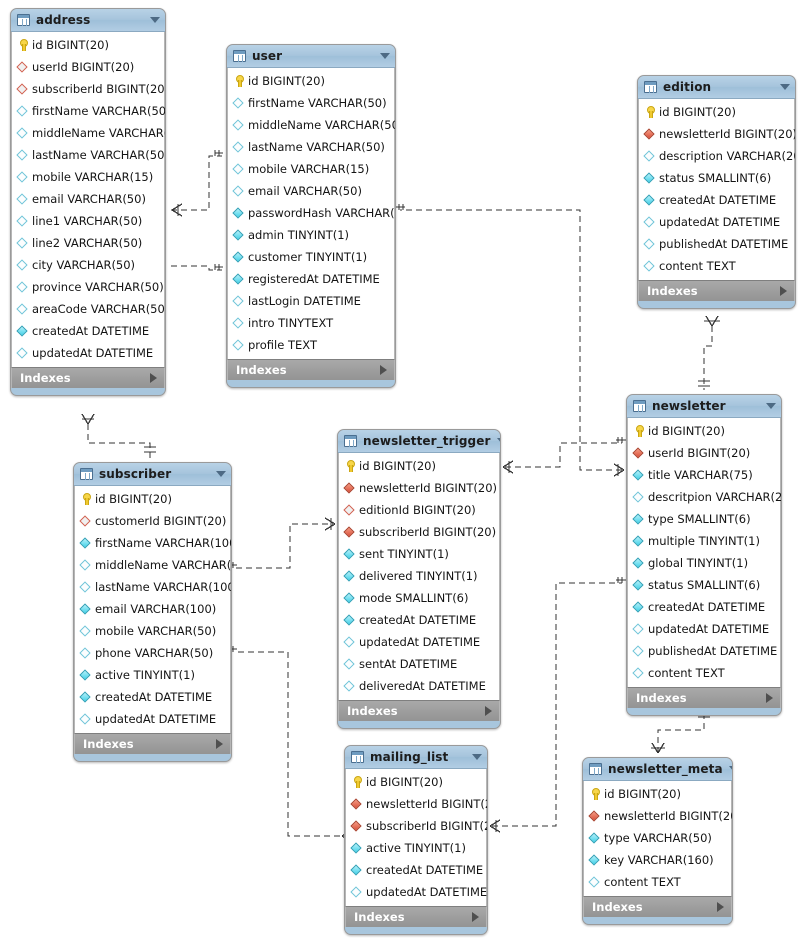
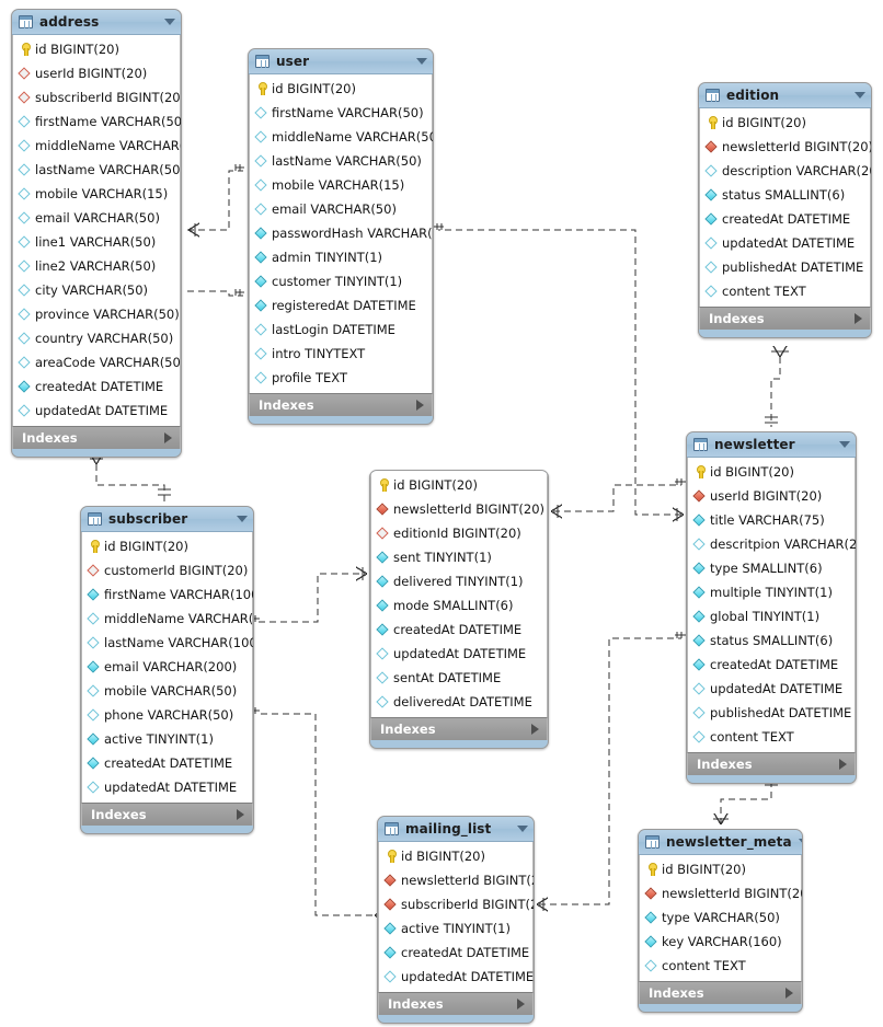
  address
  id BIGINT(20)
  userId BIGINT(20)
  subscriberId BIGINT(20
  firstName VARCHAR(50
  middleName VARCHAR
  lastName VARCHAR(50
  mobile VARCHAR(15)
  email VARCHAR(50)
  line1 VARCHAR(50)
  line2 VARCHAR(50)
  city VARCHAR(50)
  province VARCHAR(50)
+ country VARCHAR(50)
  areaCode VARCHAR(50
  createdAt DATETIME
  updatedAt DATETIME
  Indexes
  user
  id BIGINT(20)
  firstName VARCHAR(50)
  middleName VARCHAR(5
  lastName VARCHAR(50)
  mobile VARCHAR(15)
  email VARCHAR(50)
  passwordHash VARCHAR(
  admin TINYINT(1)
  customer TINYINT(1)
  registeredAt DATETIME
  lastLogin DATETIME
  intro TINYTEXT
  profile TEXT
  Indexes
  edition
  id BIGINT(20)
  newsletterId BIGINT(20)
  description VARCHAR(2
  status SMALLINT(6)
  createdAt DATETIME
  updatedAt DATETIME
  publishedAt DATETIME
  content TEXT
  Indexes
  newsletter
  id BIGINT(20)
  userId BIGINT(20)
  title VARCHAR(75)
  descritpion VARCHAR(2
  type SMALLINT(6)
  multiple TINYINT(1)
  global TINYINT(1)
  status SMALLINT(6)
  createdAt DATETIME
  updatedAt DATETIME
  publishedAt DATETIME
  content TEXT
  Indexes
  subscriber
  id BIGINT(20)
  customerId BIGINT(20)
  firstName VARCHAR(10
  middleName VARCHAR(
  lastName VARCHAR(10
- email VARCHAR(100)
+ email VARCHAR(200)
  mobile VARCHAR(50)
  phone VARCHAR(50)
  active TINYINT(1)
  createdAt DATETIME
  updatedAt DATETIME
  Indexes
- newsletter_trigger
  id BIGINT(20)
  newsletterId BIGINT(20)
  editionId BIGINT(20)
- subscriberId BIGINT(20)
  sent TINYINT(1)
  delivered TINYINT(1)
  mode SMALLINT(6)
  createdAt DATETIME
  updatedAt DATETIME
  sentAt DATETIME
  deliveredAt DATETIME
  Indexes
  mailing_list
  id BIGINT(20)
  newsletterId BIGINT(
  subscriberId BIGINT(
  active TINYINT(1)
  createdAt DATETIME
  updatedAt DATETIME
  Indexes
  newsletter_meta
  id BIGINT(20)
  newsletterId BIGINT(2
  type VARCHAR(50)
  key VARCHAR(160)
  content TEXT
  Indexes
